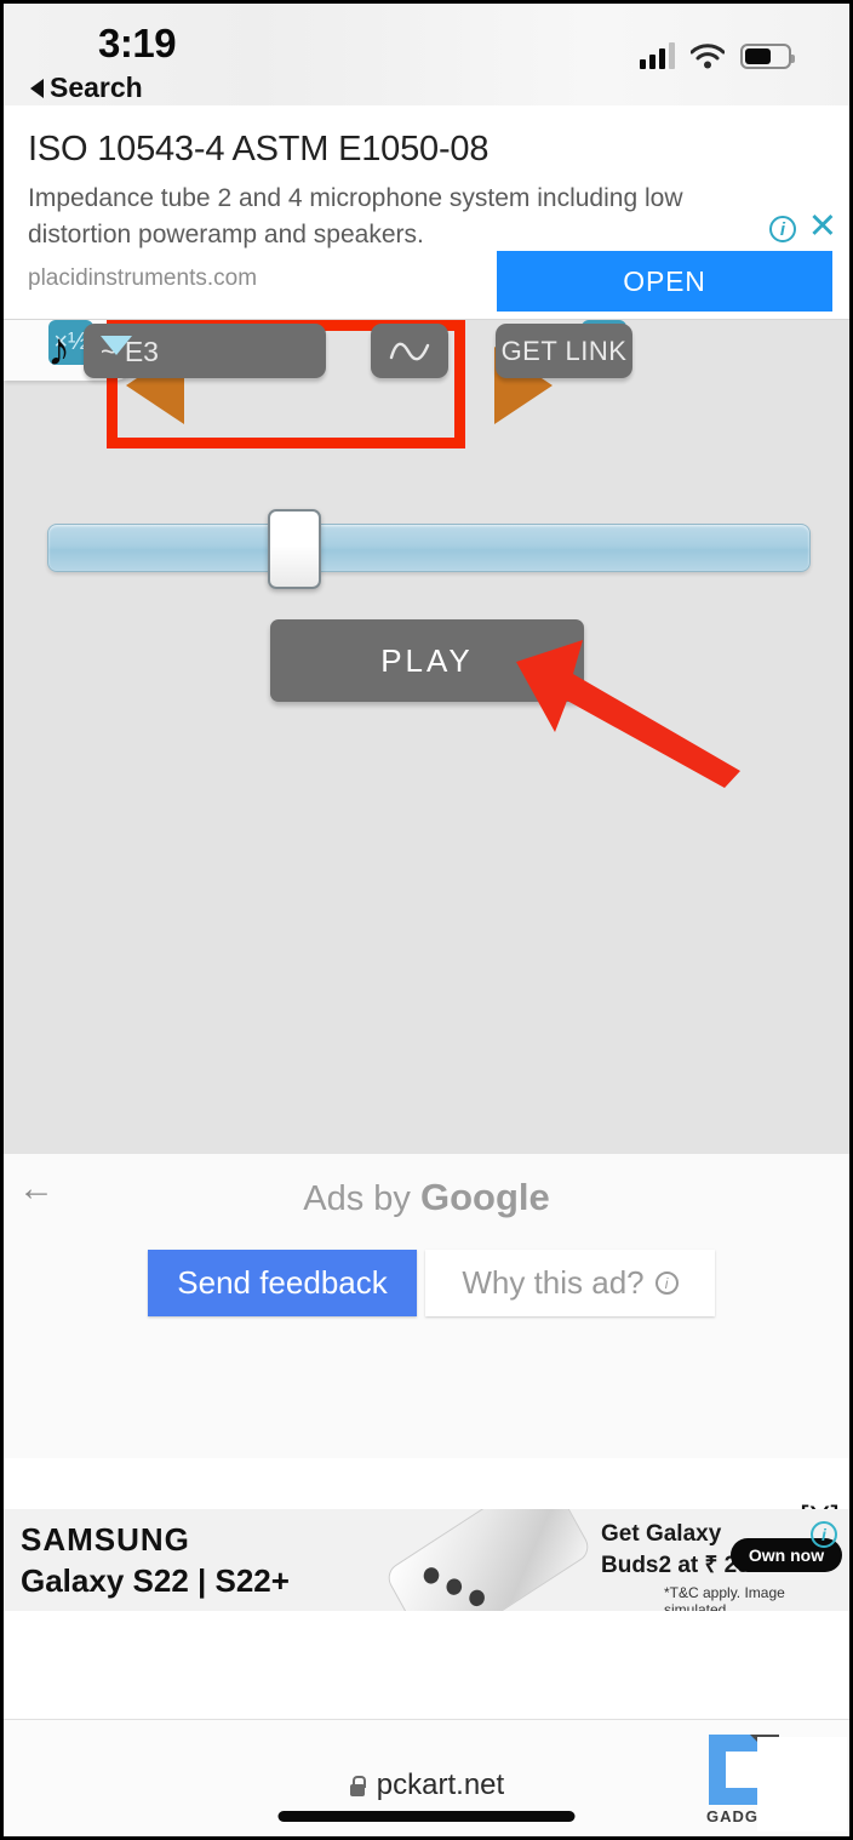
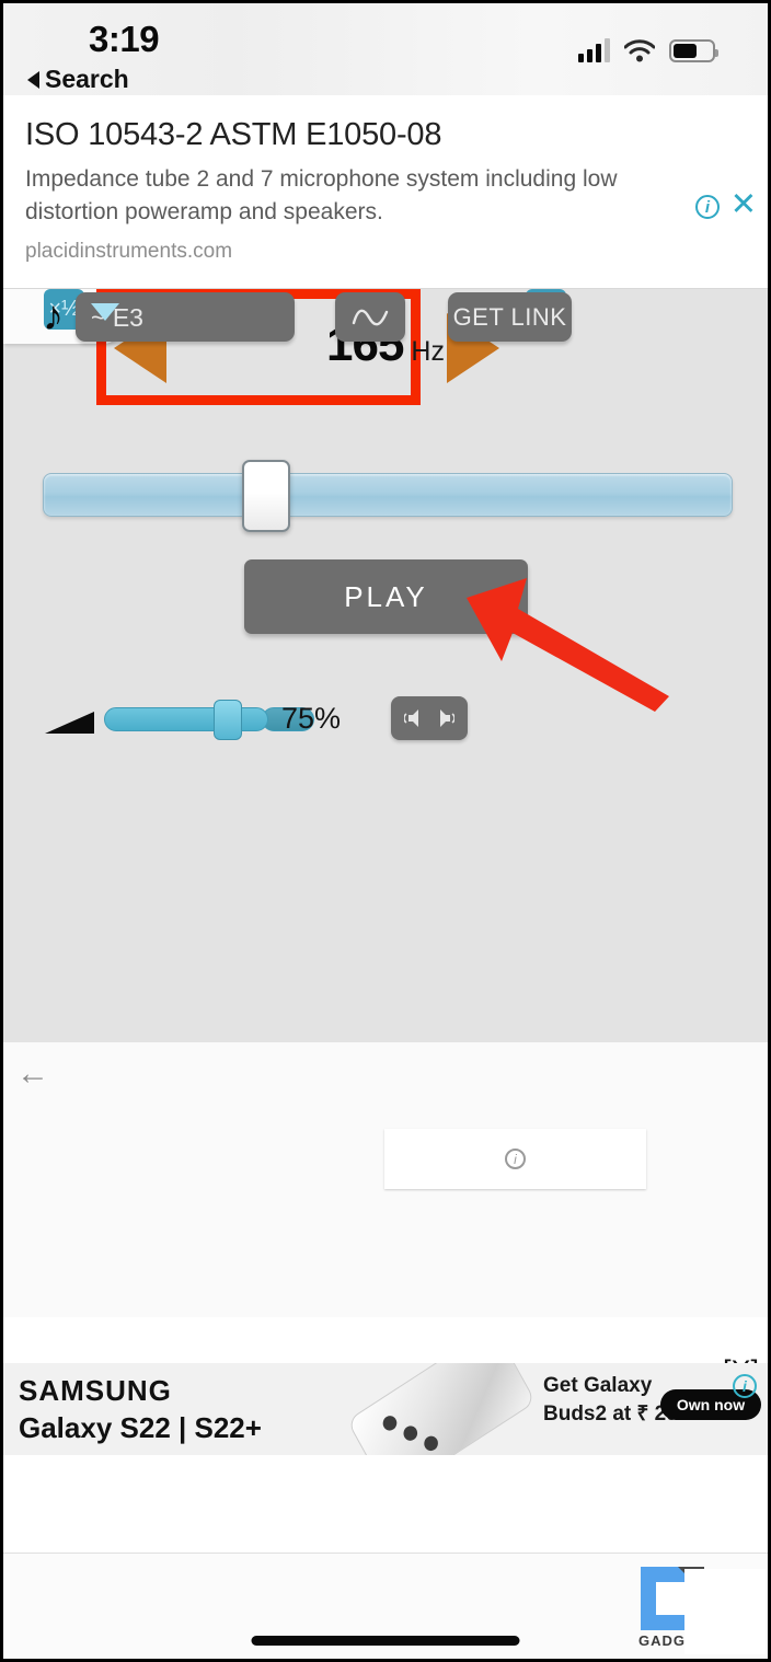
  3:19
  Search
  i
  ✕
- ISO 10543-4 ASTM E1050-08
+ ISO 10543-2 ASTM E1050-08
- Impedance tube 2 and 4 microphone system including low distortion poweramp and speakers.
+ Impedance tube 2 and 7 microphone system including low distortion poweramp and speakers.
  placidinstruments.com
- OPEN
  PLAY
+ 75%
+ 165 Hz
  ×½
  ♪
  ~ E3
  GET LINK
  ←
- Ads by Google
- Send feedback
- Why this ad?
  i
  SAMSUNG
  Galaxy S22 | S22+
  Get Galaxy
  Own now
- *T&C apply. Image simulated.
  i
- pckart.net
